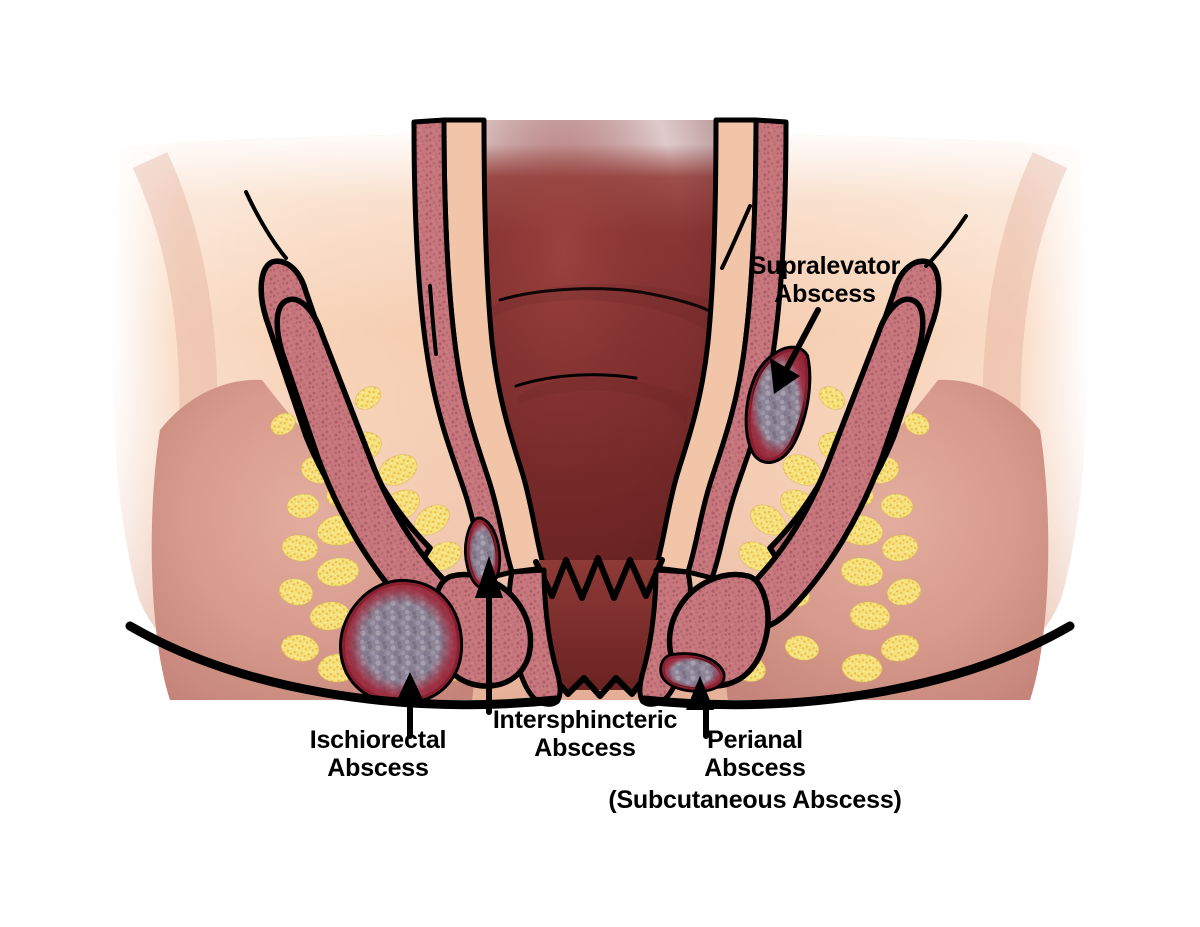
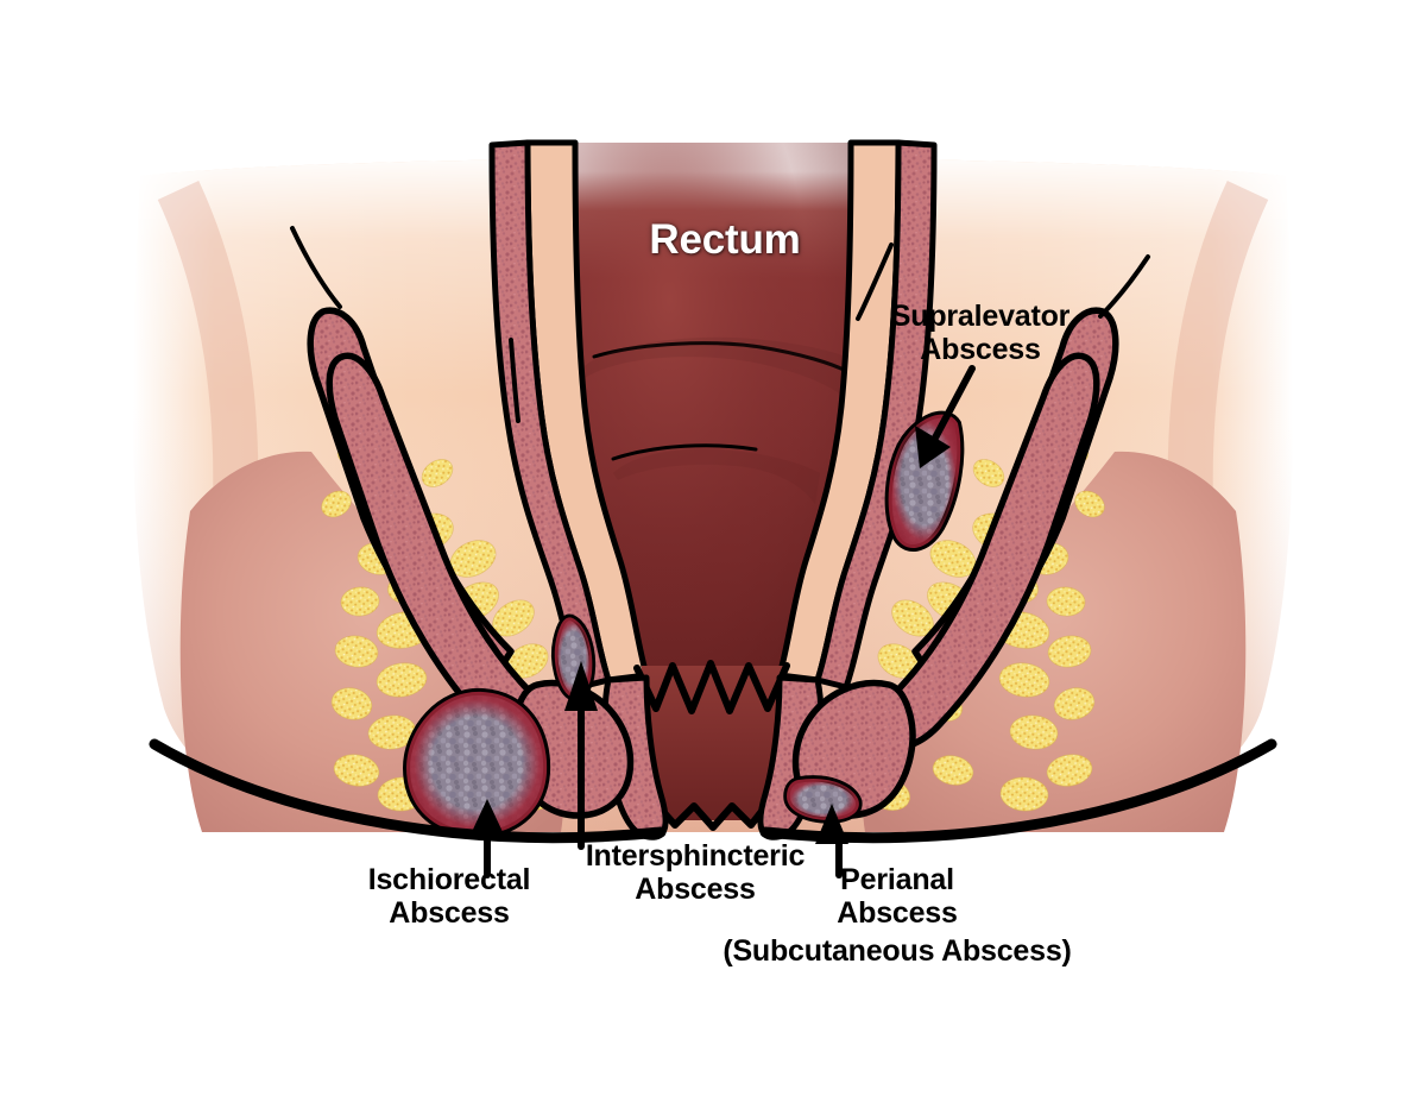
+ Rectum
  Supralevator
  Abscess
  Ischiorectal
  Abscess
  Intersphincteric
  Abscess
  Perianal
  Abscess
  (Subcutaneous Abscess)
